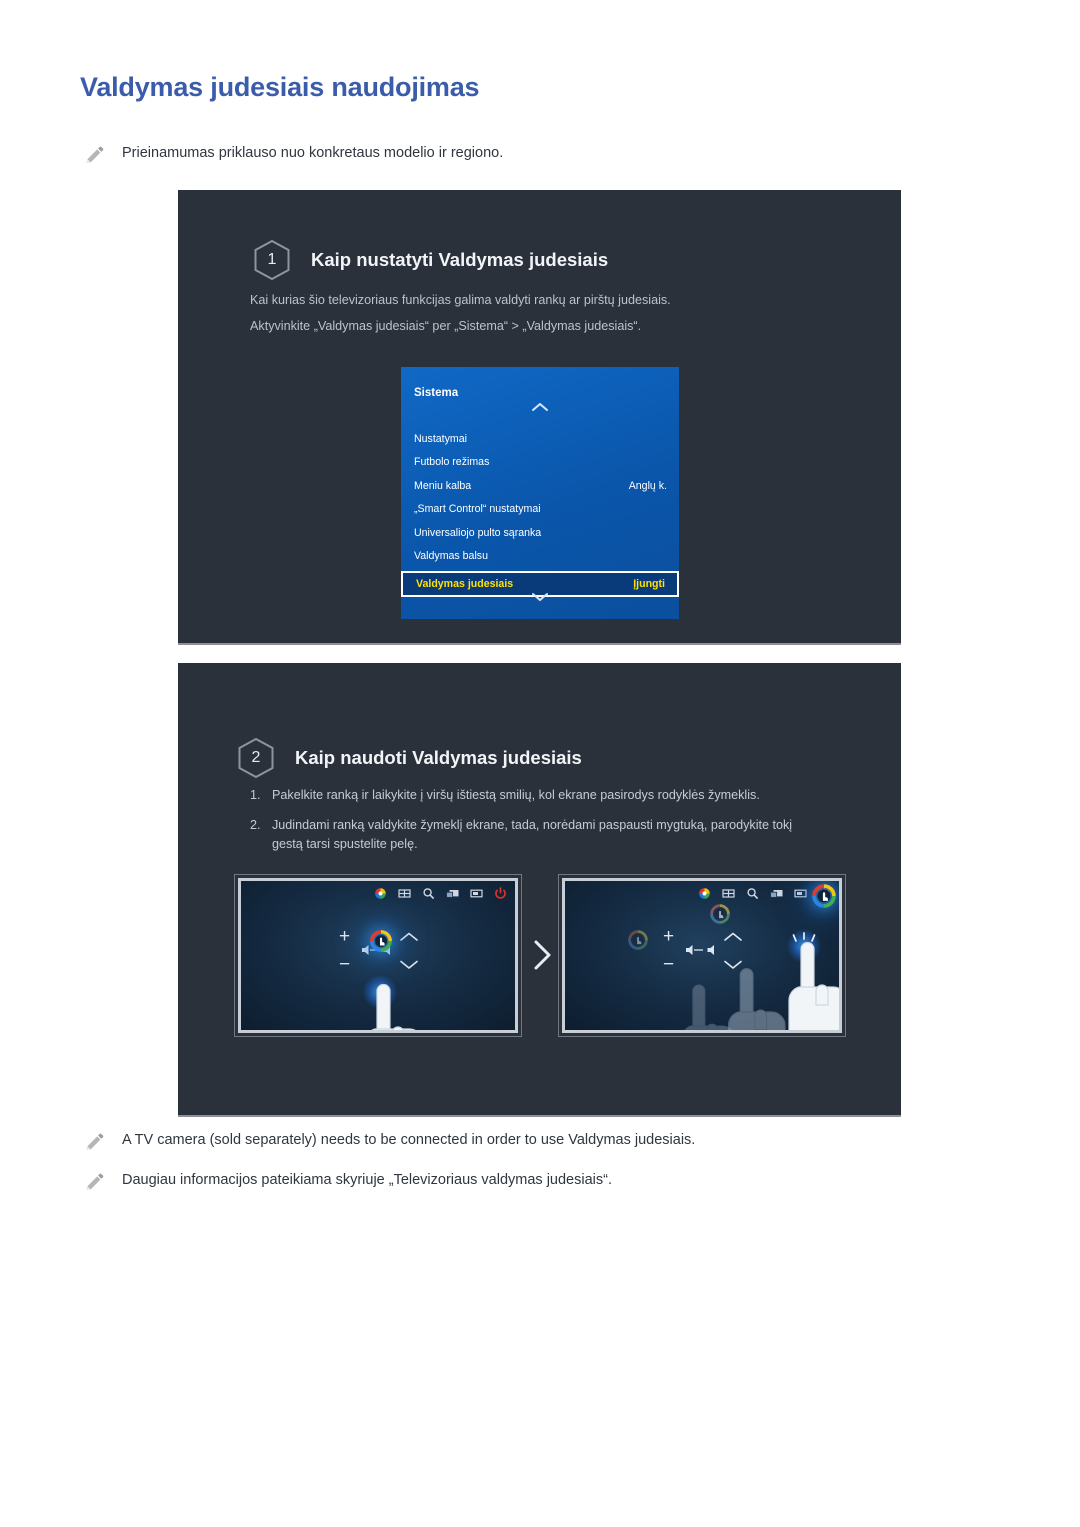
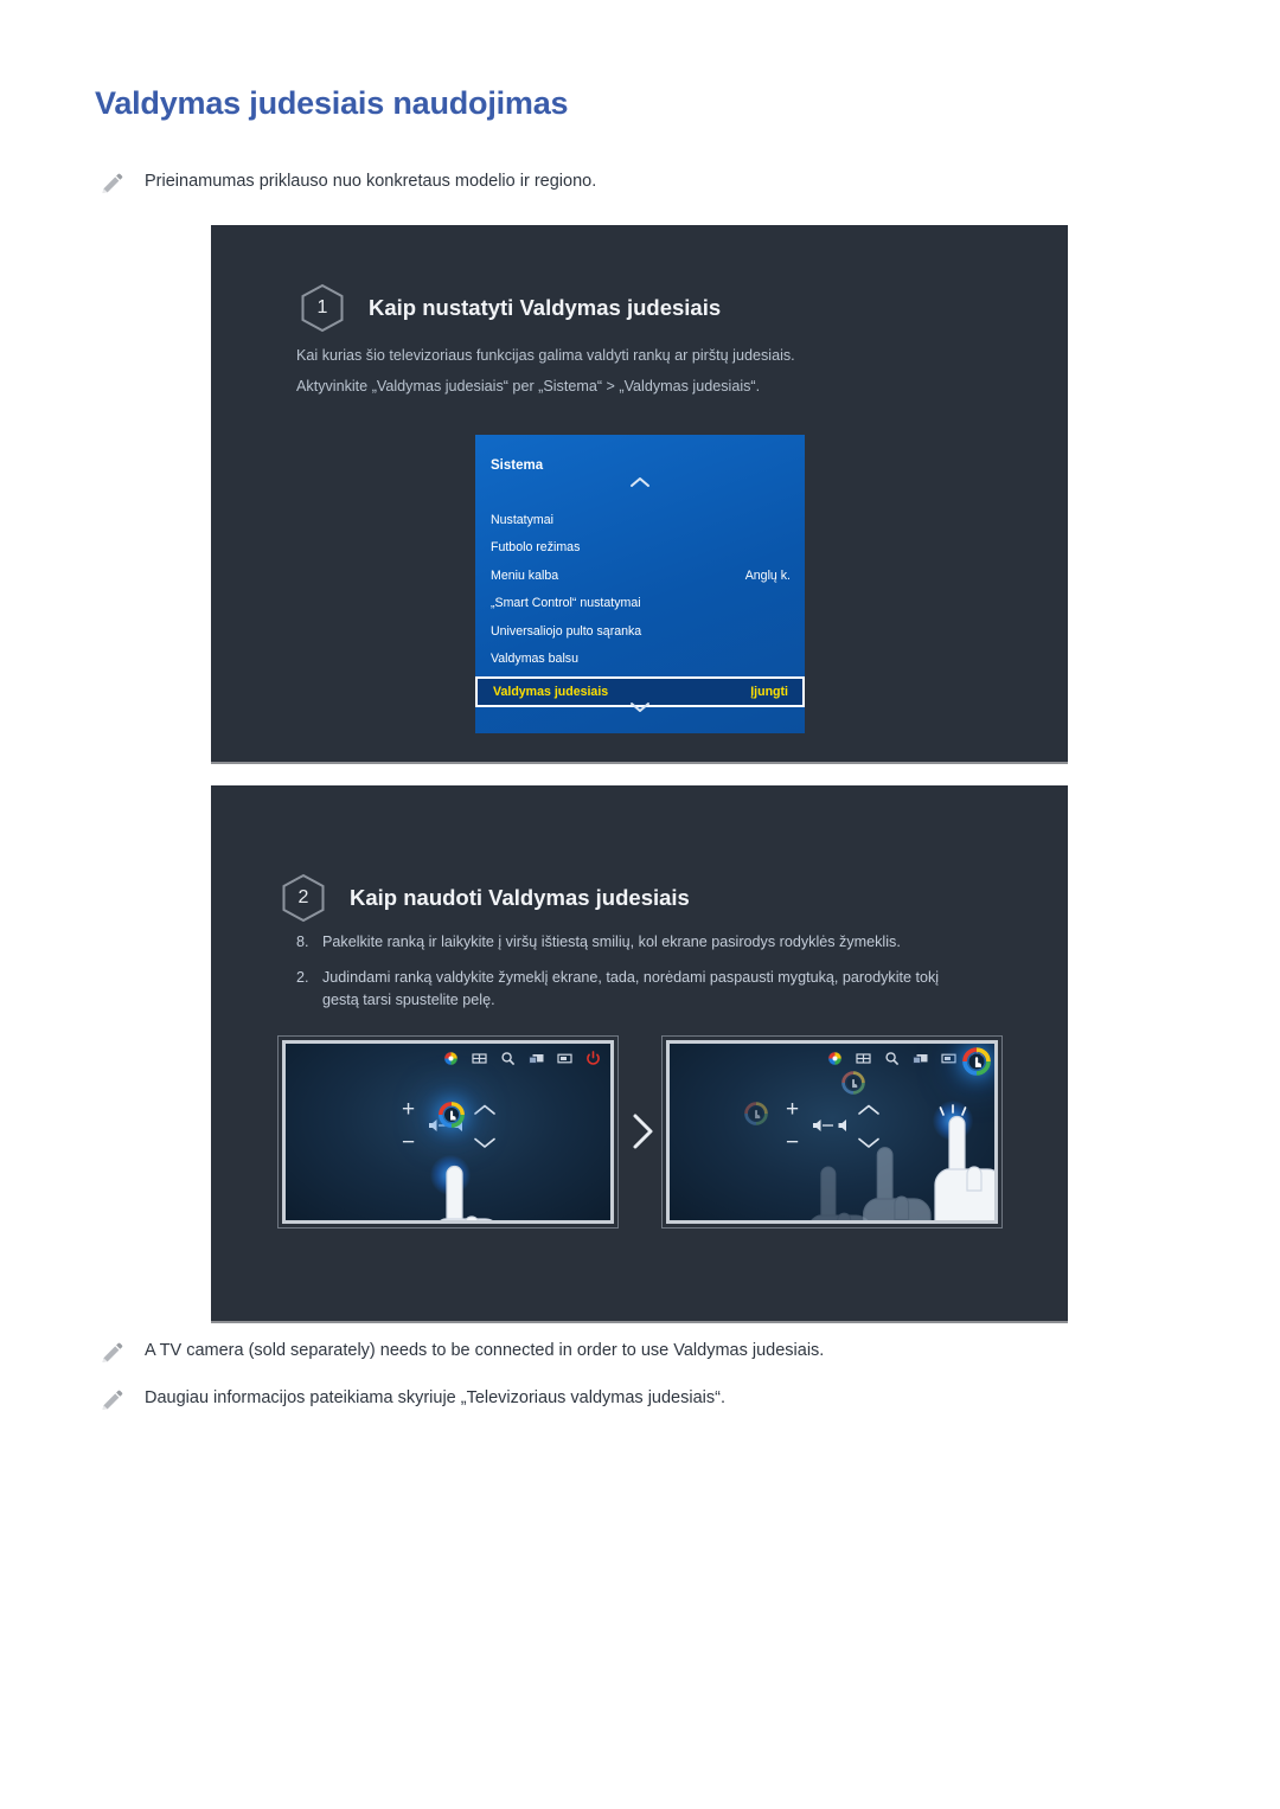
  Valdymas judesiais naudojimas
  Prieinamumas priklauso nuo konkretaus modelio ir regiono.
  1
  Kaip nustatyti Valdymas judesiais
  Kai kurias šio televizoriaus funkcijas galima valdyti rankų ar pirštų judesiais.
  Aktyvinkite „Valdymas judesiais“ per „Sistema“ > „Valdymas judesiais“.
  Sistema
  Nustatymai
  Futbolo režimas
  Meniu kalba
  Anglų k.
  „Smart Control“ nustatymai
  Universaliojo pulto sąranka
  Valdymas balsu
  Valdymas judesiais
  Įjungti
  2
  Kaip naudoti Valdymas judesiais
- 1.
+ 8.
  Pakelkite ranką ir laikykite į viršų ištiestą smilių, kol ekrane pasirodys rodyklės žymeklis.
  2.
  Judindami ranką valdykite žymeklį ekrane, tada, norėdami paspausti mygtuką, parodykite tokį gestą tarsi spustelite pelę.
  +
  −
  +
  −
  A TV camera (sold separately) needs to be connected in order to use Valdymas judesiais.
  Daugiau informacijos pateikiama skyriuje „Televizoriaus valdymas judesiais“.
